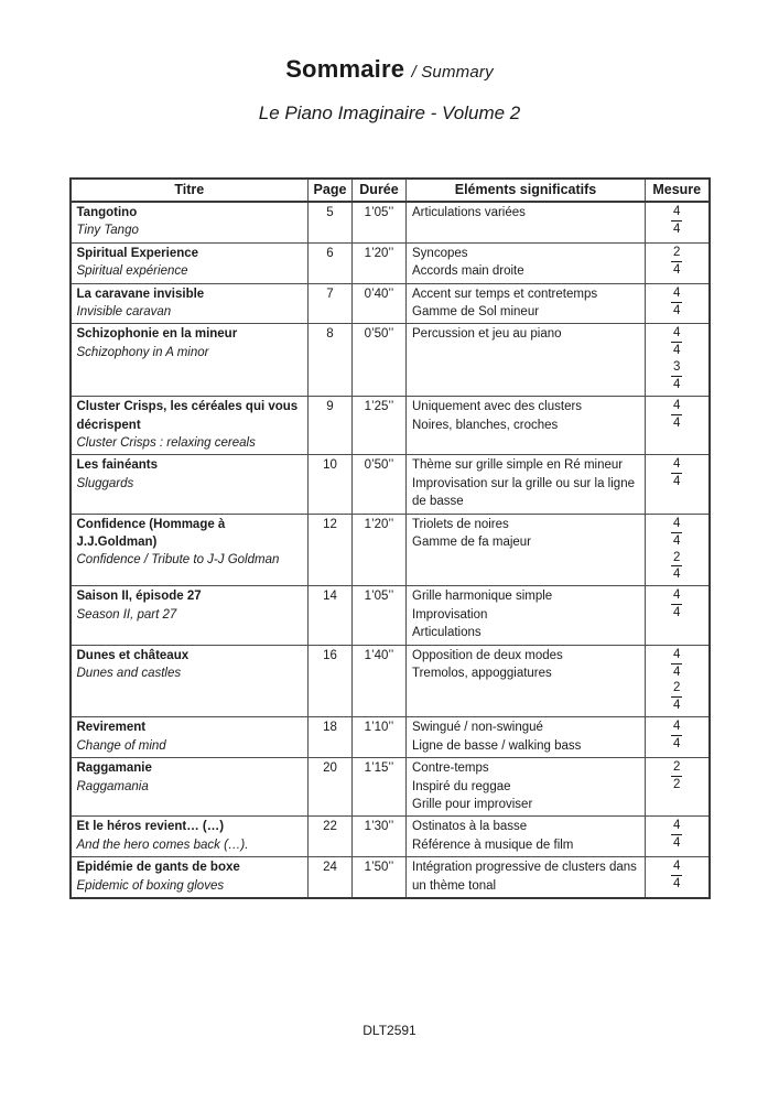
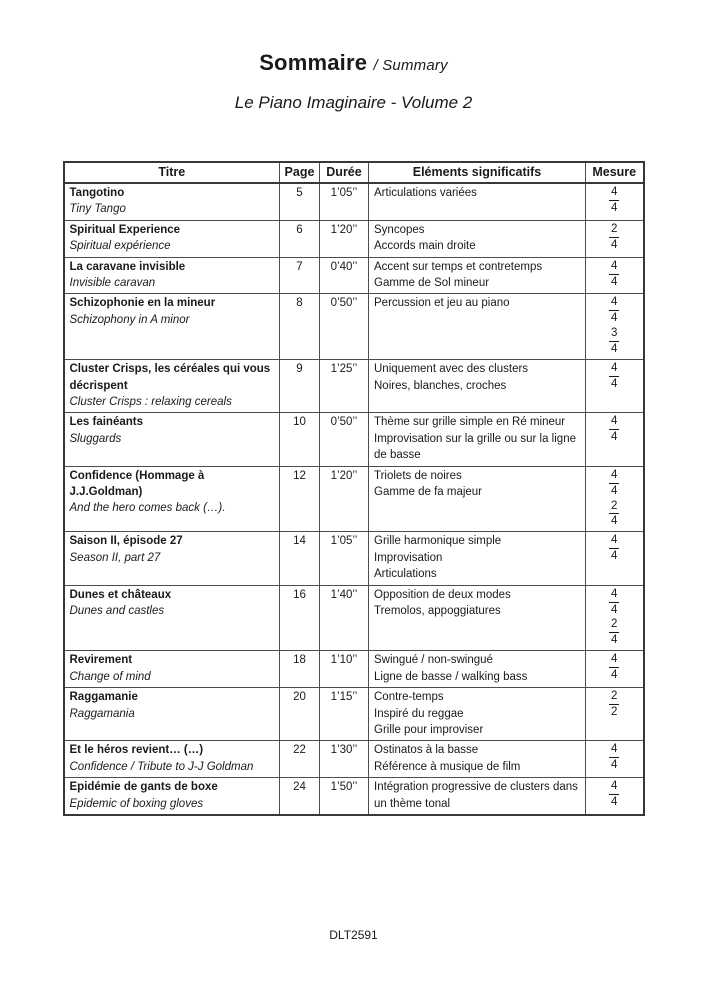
  Sommaire / Summary
  Le Piano Imaginaire - Volume 2
  Titre	Page	Durée	Eléments significatifs	Mesure
  Tangotino Tiny Tango	5	1’05’’	Articulations variées	44
  Spiritual Experience Spiritual expérience	6	1’20’’	SyncopesAccords main droite	24
  La caravane invisible Invisible caravan	7	0’40’’	Accent sur temps et contretempsGamme de Sol mineur	44
  Schizophonie en la mineur Schizophony in A minor	8	0’50’’	Percussion et jeu au piano	4434
  Cluster Crisps, les céréales qui vous décrispent Cluster Crisps : relaxing cereals	9	1’25’’	Uniquement avec des clustersNoires, blanches, croches	44
  Les fainéants Sluggards	10	0’50’’	Thème sur grille simple en Ré mineurImprovisation sur la grille ou sur la ligne de basse	44
- Confidence (Hommage à J.J.Goldman) Confidence / Tribute to J-J Goldman	12	1’20’’	Triolets de noiresGamme de fa majeur	4424
+ Confidence (Hommage à J.J.Goldman) And the hero comes back (…).	12	1’20’’	Triolets de noiresGamme de fa majeur	4424
  Saison II, épisode 27 Season II, part 27	14	1’05’’	Grille harmonique simpleImprovisationArticulations	44
  Dunes et châteaux Dunes and castles	16	1’40’’	Opposition de deux modesTremolos, appoggiatures	4424
  Revirement Change of mind	18	1’10’’	Swingué / non-swinguéLigne de basse / walking bass	44
  Raggamanie Raggamania	20	1’15’’	Contre-tempsInspiré du reggaeGrille pour improviser	22
- Et le héros revient… (…) And the hero comes back (…).	22	1’30’’	Ostinatos à la basseRéférence à musique de film	44
+ Et le héros revient… (…) Confidence / Tribute to J-J Goldman	22	1’30’’	Ostinatos à la basseRéférence à musique de film	44
  Epidémie de gants de boxe Epidemic of boxing gloves	24	1’50’’	Intégration progressive de clusters dans un thème tonal	44
  DLT2591
